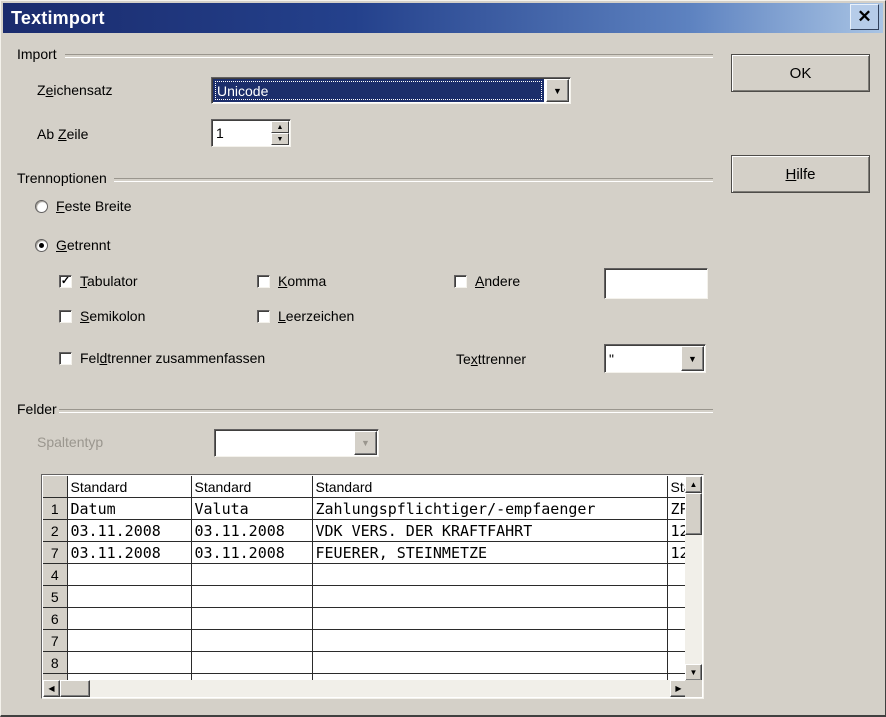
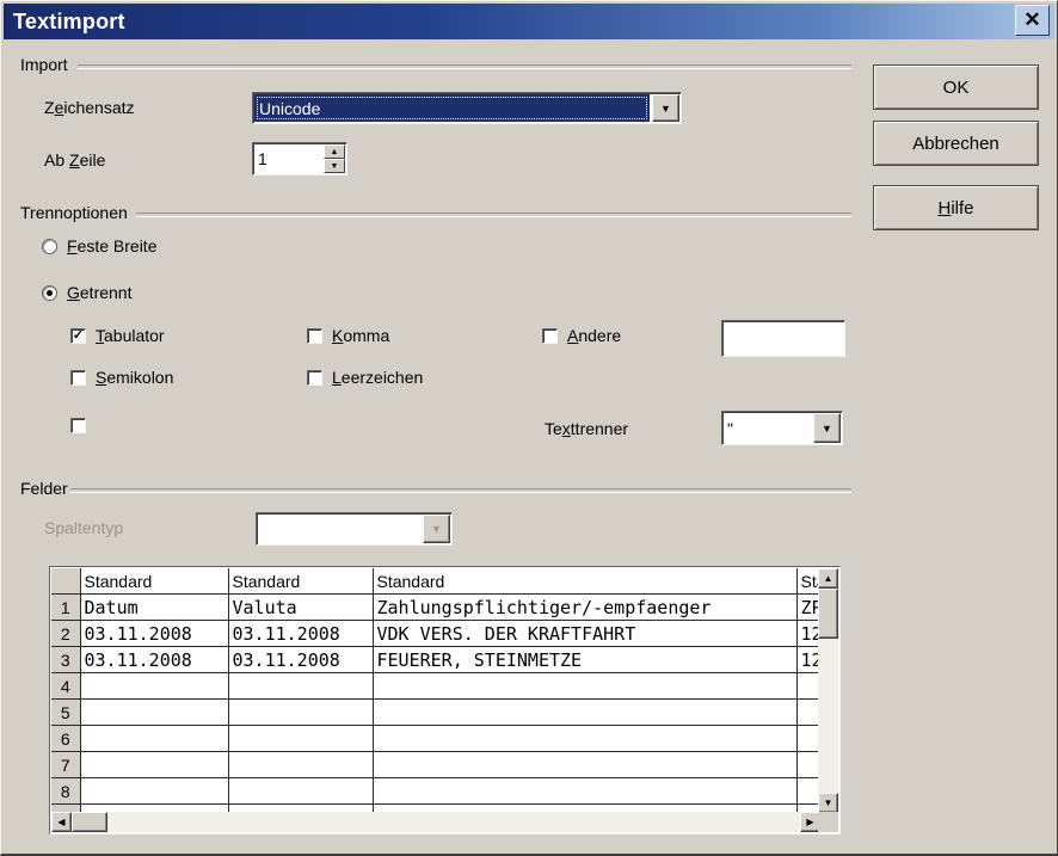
  Textimport
  ✕
  Import
  Zeichensatz
  Unicode
  ▼
  Ab Zeile
  1
  OK
+ Abbrechen
  Hilfe
  Trennoptionen
  Feste Breite
  Getrennt
  ✓
  Tabulator
  Komma
  Andere
  Semikolon
  Leerzeichen
- Feldtrenner zusammenfassen
  Texttrenner
  "
  ▼
  Felder
  Spaltentyp
  ▼
  	Standard	Standard	Standard	St
  1	Datum	Valuta	Zahlungspflichtiger/-empfaenger	Z
  2	03.11.2008	03.11.2008	VDK VERS. DER KRAFTFAHRT	1
- 7	03.11.2008	03.11.2008	FEUERER, STEINMETZE	1
+ 3	03.11.2008	03.11.2008	FEUERER, STEINMETZE	1
  4
  5
  6
  7
  8
  ▲
  ▼
  ◀
  ▶
